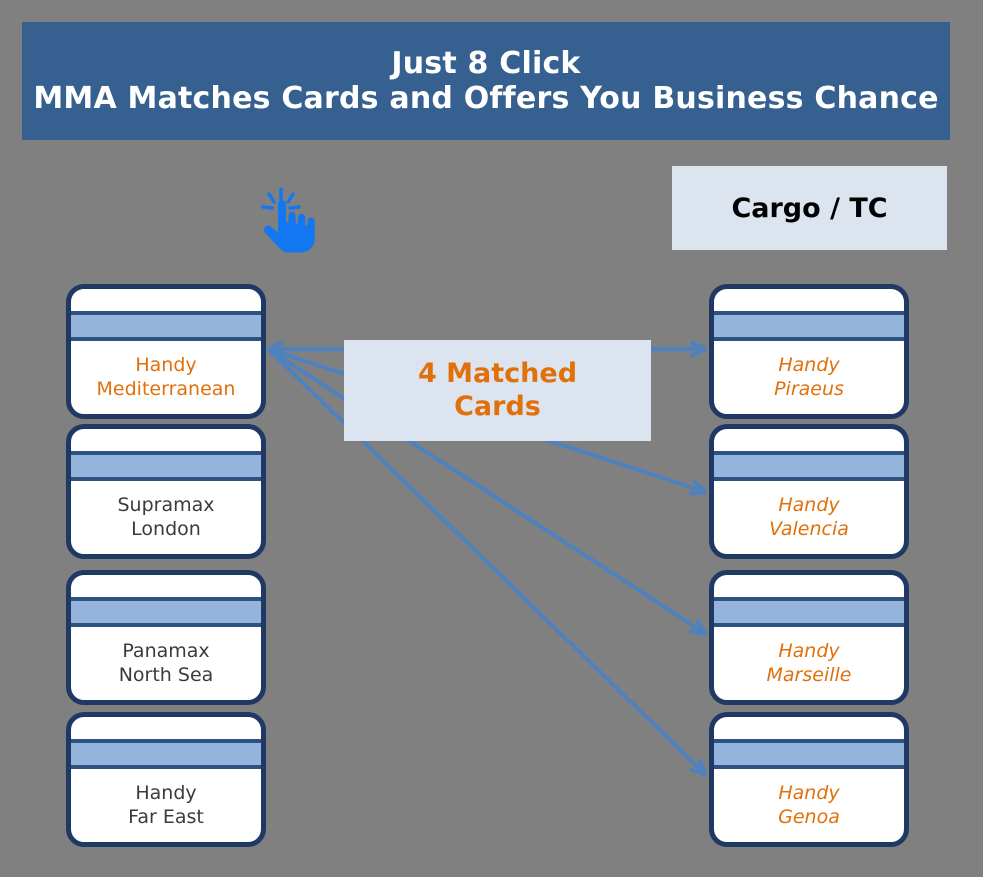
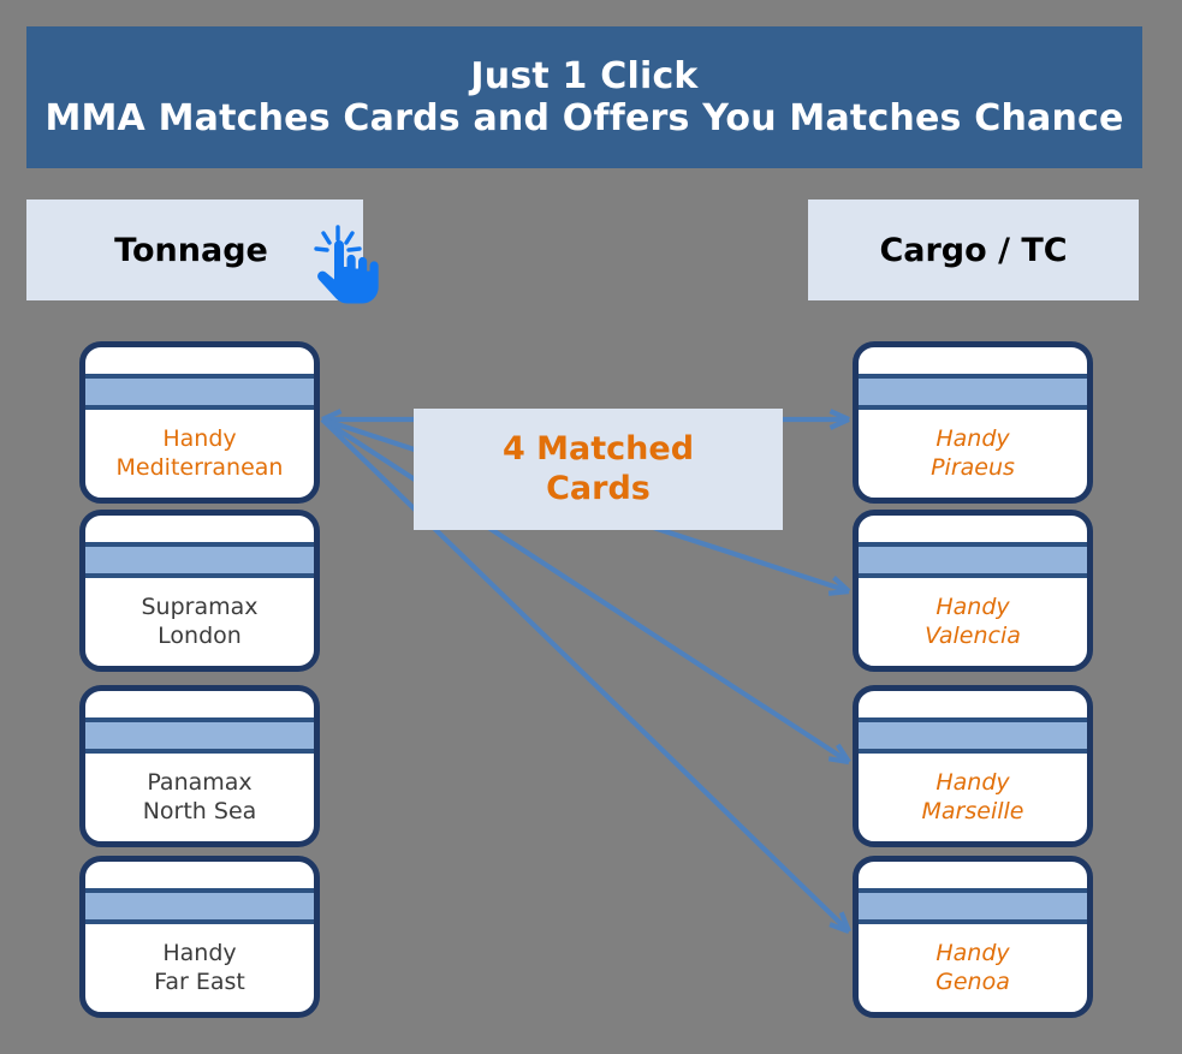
- Just 8 Click
+ Just 1 Click
- MMA Matches Cards and Offers You Business Chance
+ MMA Matches Cards and Offers You Matches Chance
+ Tonnage
  Cargo / TC
  Handy
  Mediterranean
  Supramax
  London
  Panamax
  North Sea
  Handy
  Far East
  Handy
  Piraeus
  Handy
  Valencia
  Handy
  Marseille
  Handy
  Genoa
  4 Matched
  Cards
